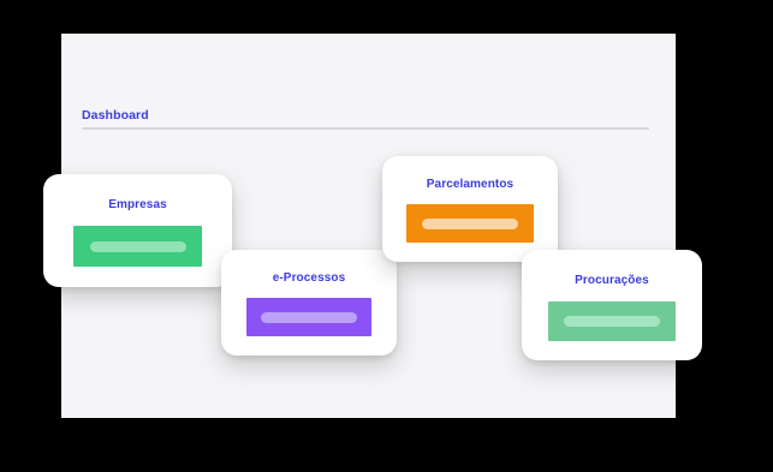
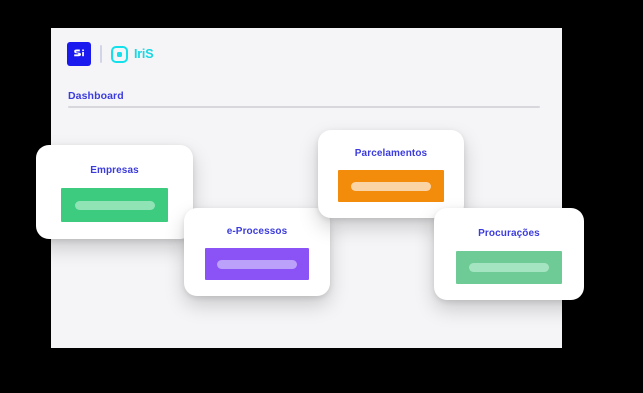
+ IriS
  Dashboard
  Empresas
  e-Processos
  Parcelamentos
  Procurações
